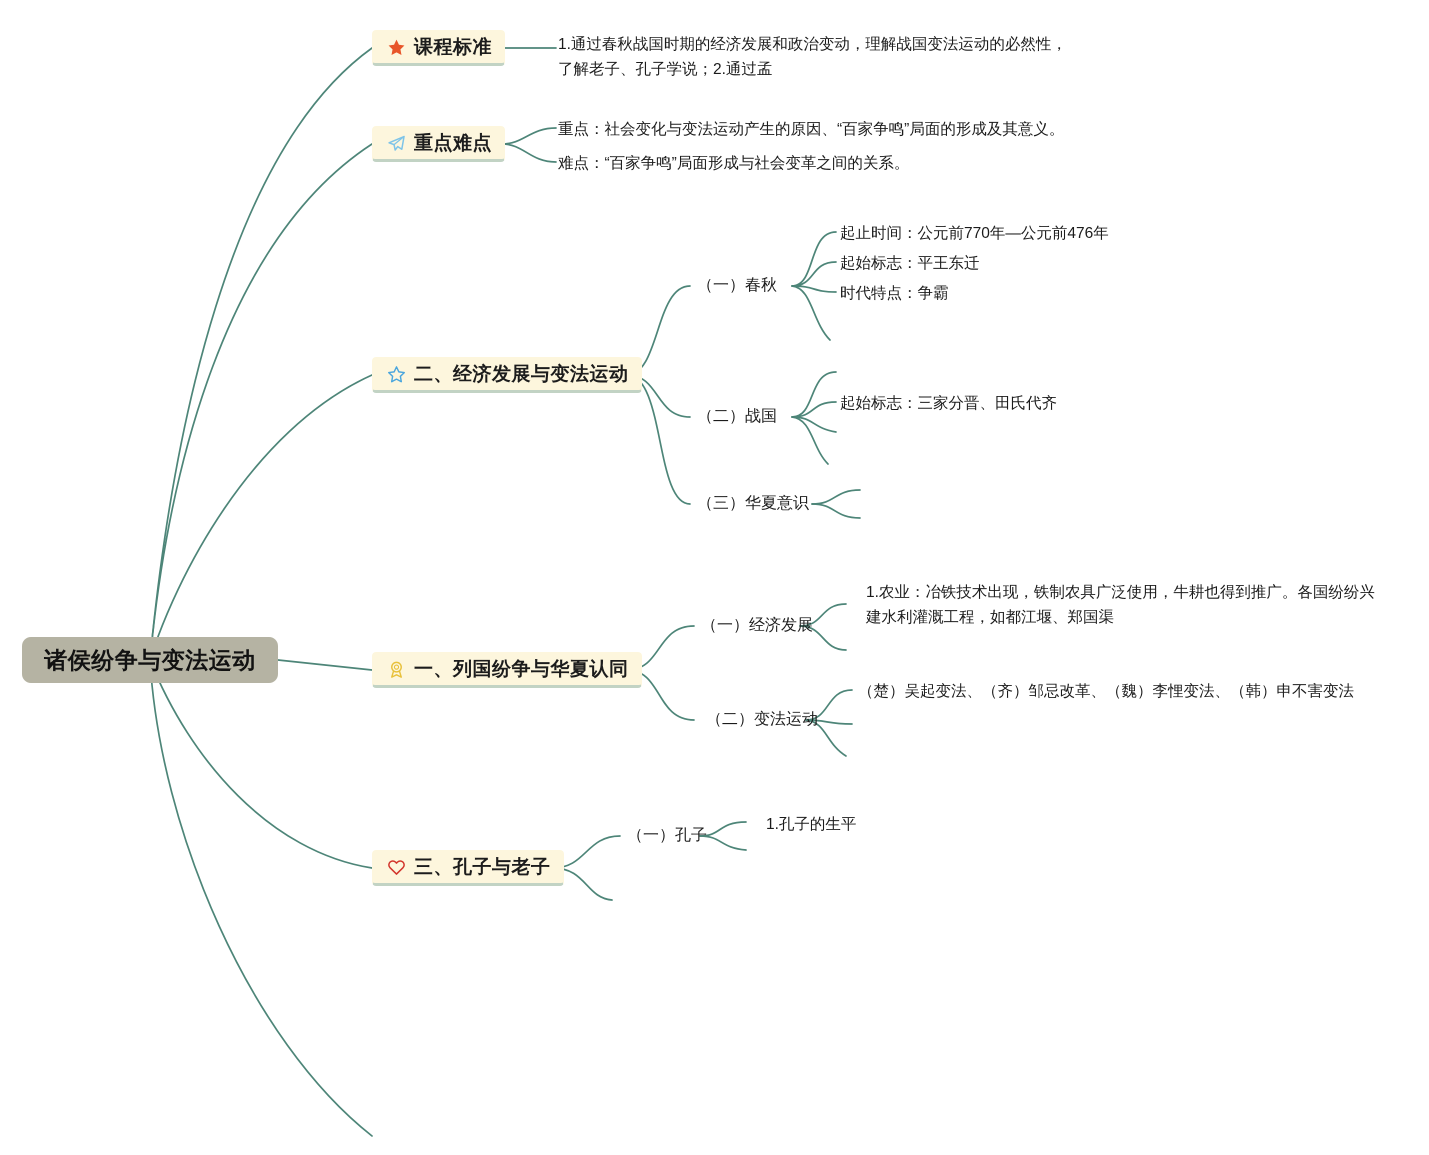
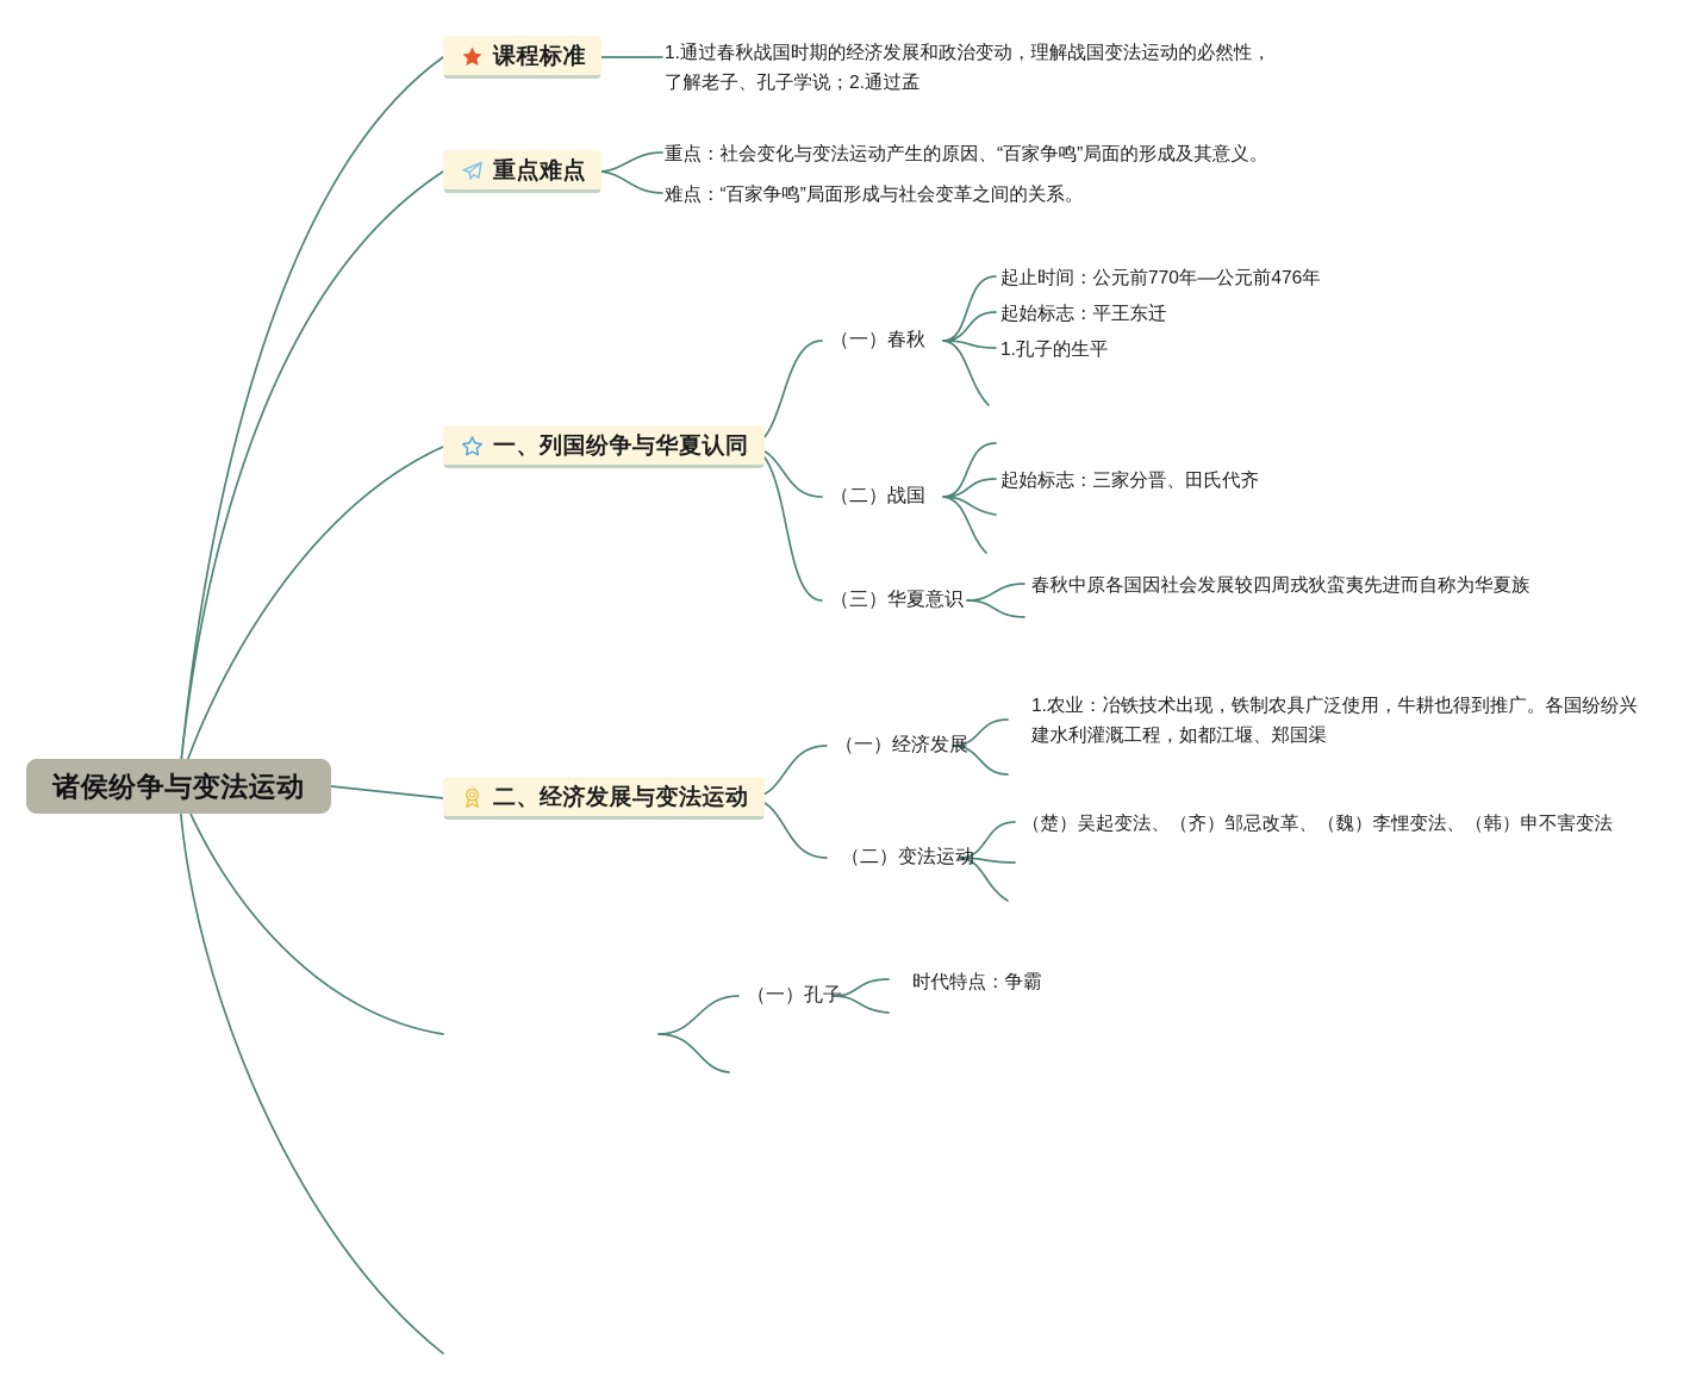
  诸侯纷争与变法运动
  课程标准
  1.通过春秋战国时期的经济发展和政治变动，理解战国变法运动的必然性，了解老子、孔子学说；2.通过孟
  重点难点
  重点：社会变化与变法运动产生的原因、“百家争鸣”局面的形成及其意义。
  难点：“百家争鸣”局面形成与社会变革之间的关系。
- 二、经济发展与变法运动
+ 一、列国纷争与华夏认同
  （一）春秋
  起止时间：公元前770年—公元前476年
  起始标志：平王东迁
- 时代特点：争霸
+ 1.孔子的生平
  （二）战国
  起始标志：三家分晋、田氏代齐
  （三）华夏意识
+ 春秋中原各国因社会发展较四周戎狄蛮夷先进而自称为华夏族
- 一、列国纷争与华夏认同
+ 二、经济发展与变法运动
  （一）经济发展
  1.农业：冶铁技术出现，铁制农具广泛使用，牛耕也得到推广。各国纷纷兴建水利灌溉工程，如都江堰、郑国渠
  （二）变法运动
  （楚）吴起变法、（齐）邹忌改革、（魏）李悝变法、（韩）申不害变法
- 三、孔子与老子
  （一）孔子
- 1.孔子的生平
+ 时代特点：争霸
